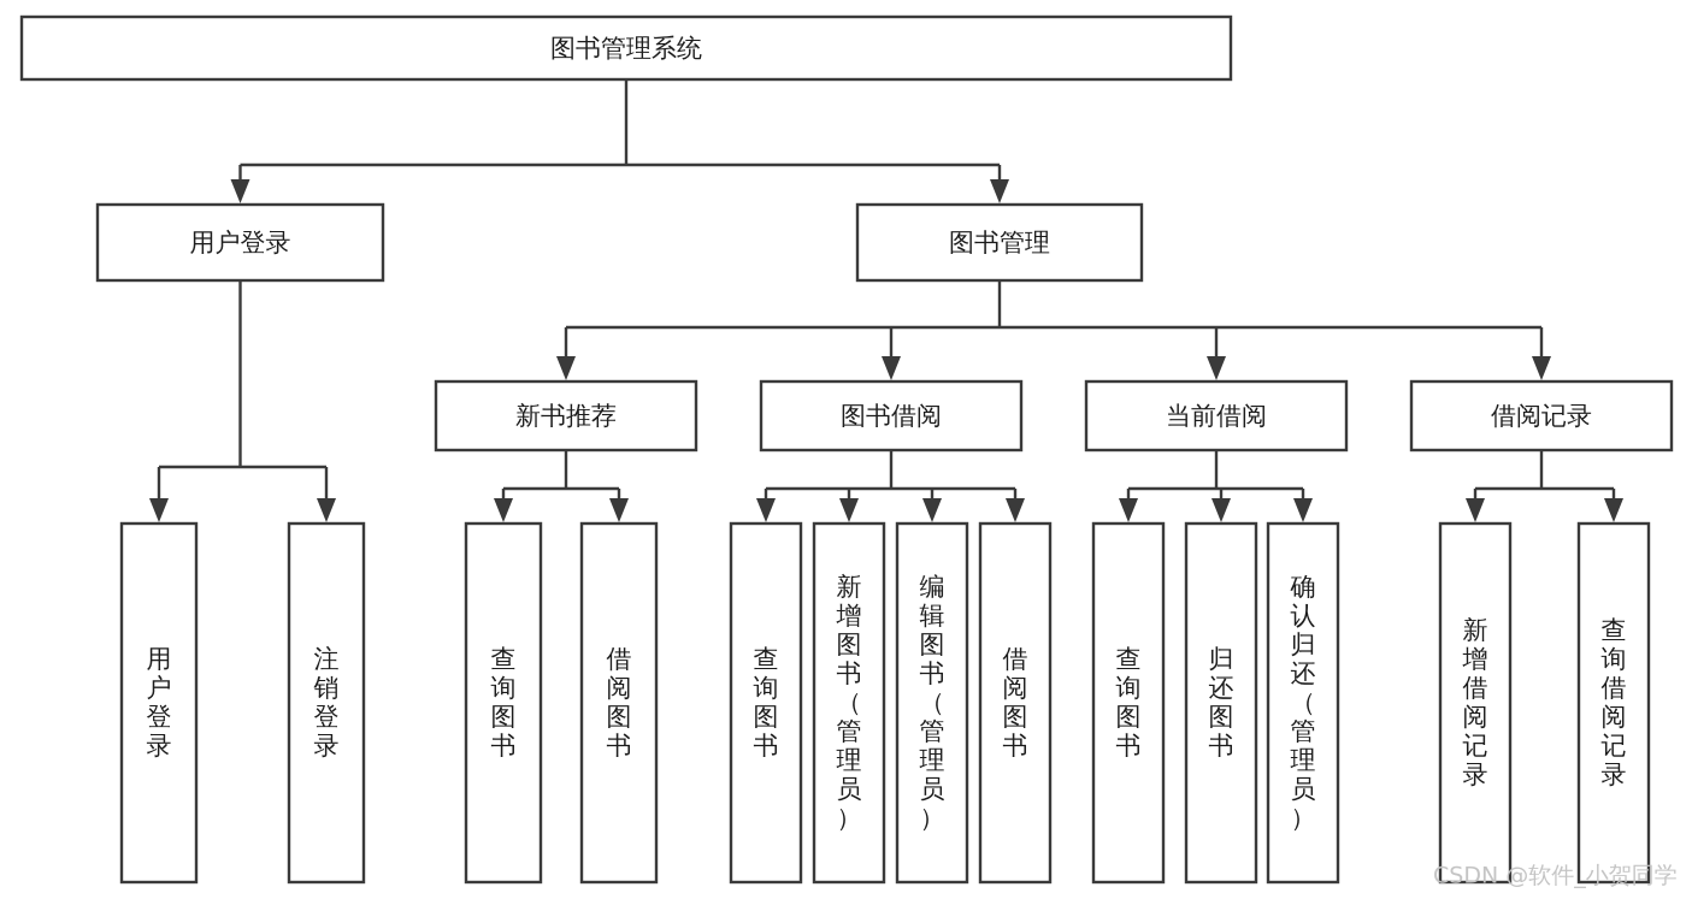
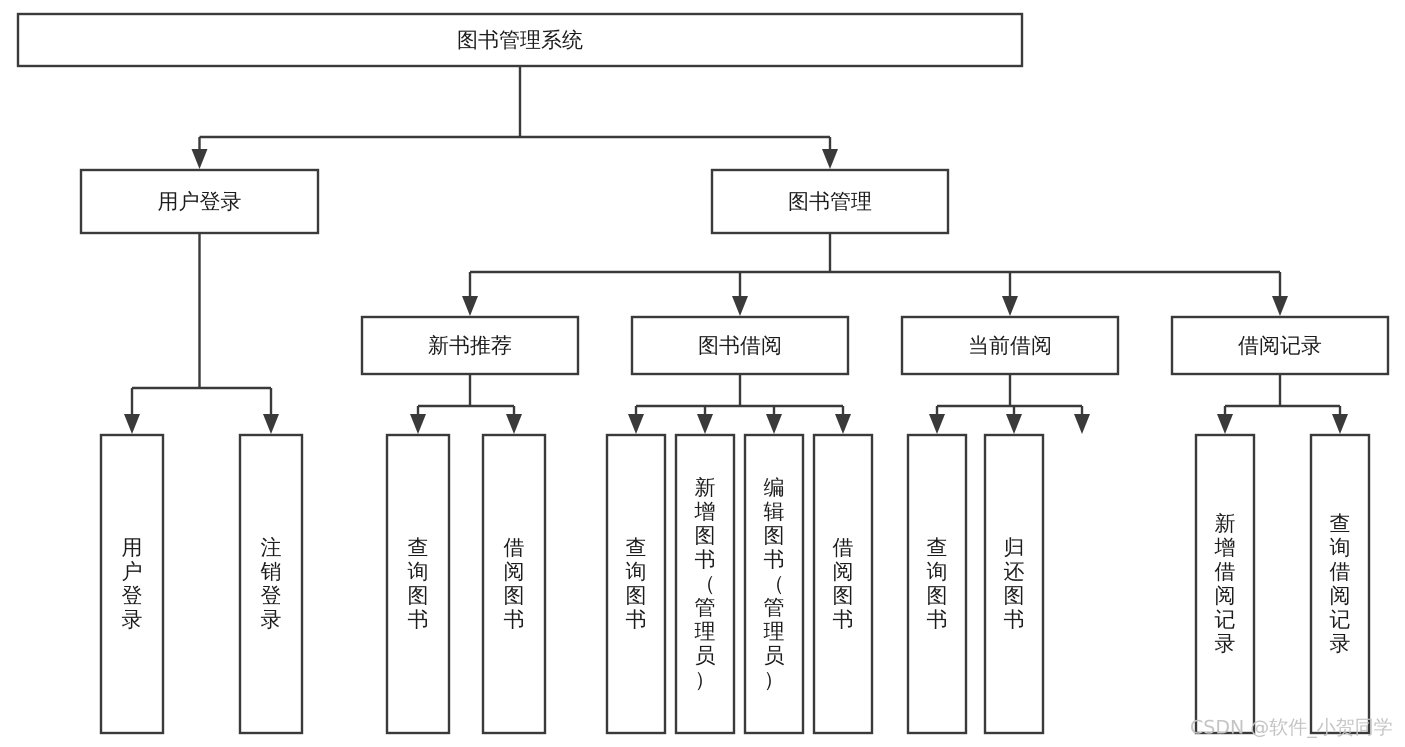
  图书管理系统
  用户登录
  图书管理
  新书推荐
  图书借阅
  当前借阅
  借阅记录
  用户登录
  注销登录
  查询图书
  借阅图书
  查询图书
  新增图书（管理员）
  编辑图书（管理员）
  借阅图书
  查询图书
  归还图书
- 确认归还（管理员）
  新增借阅记录
  查询借阅记录
  CSDN @软件_小贺同学
